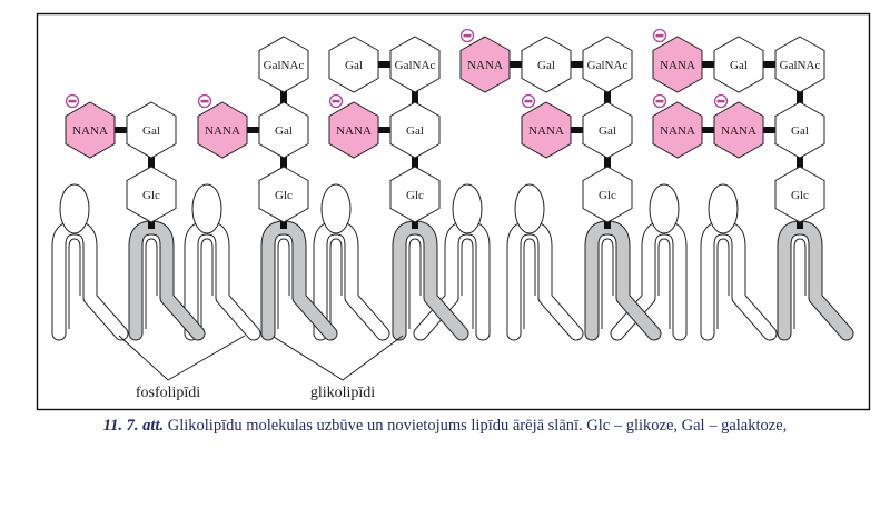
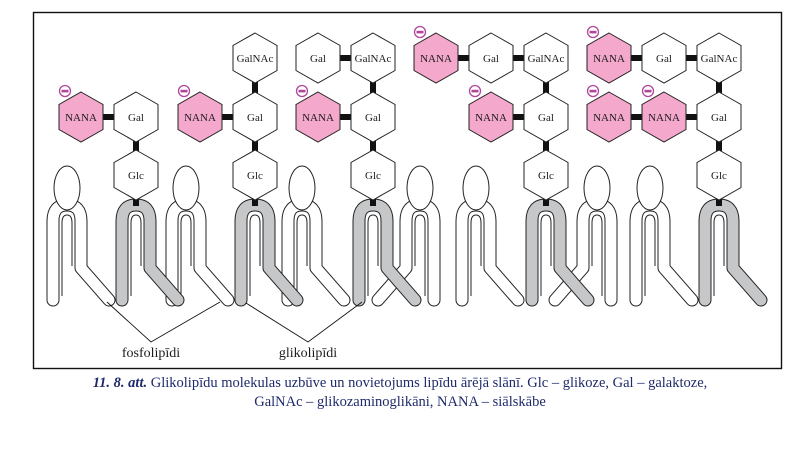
  NANA
  Gal
  Glc
  GalNAc
  NANA
  Gal
  Glc
  Gal
  GalNAc
  NANA
  Gal
  Glc
  NANA
  Gal
  GalNAc
  NANA
  Gal
  Glc
  NANA
  Gal
  GalNAc
  NANA
  NANA
  Gal
  Glc
  fosfolipīdi
  glikolipīdi
- 11. 7. att. Glikolipīdu molekulas uzbūve un novietojums lipīdu ārējā slānī. Glc – glikoze, Gal – galaktoze,
+ 11. 8. att. Glikolipīdu molekulas uzbūve un novietojums lipīdu ārējā slānī. Glc – glikoze, Gal – galaktoze,
+ GalNAc – glikozaminoglikāni, NANA – siālskābe
